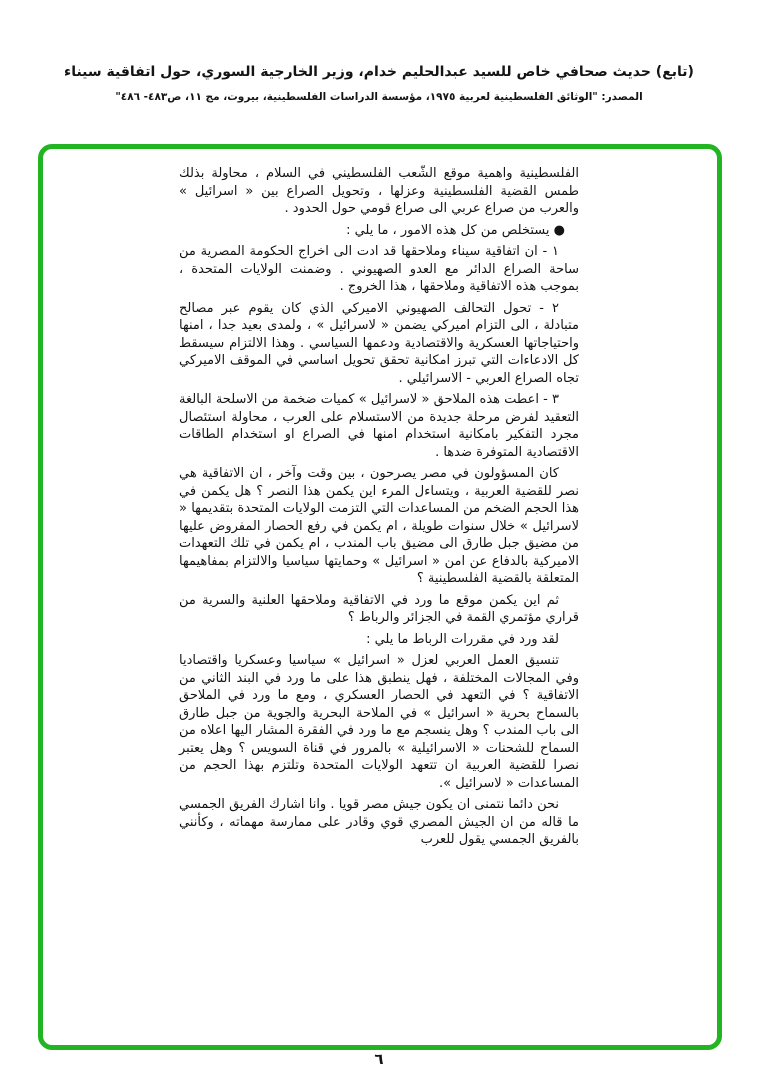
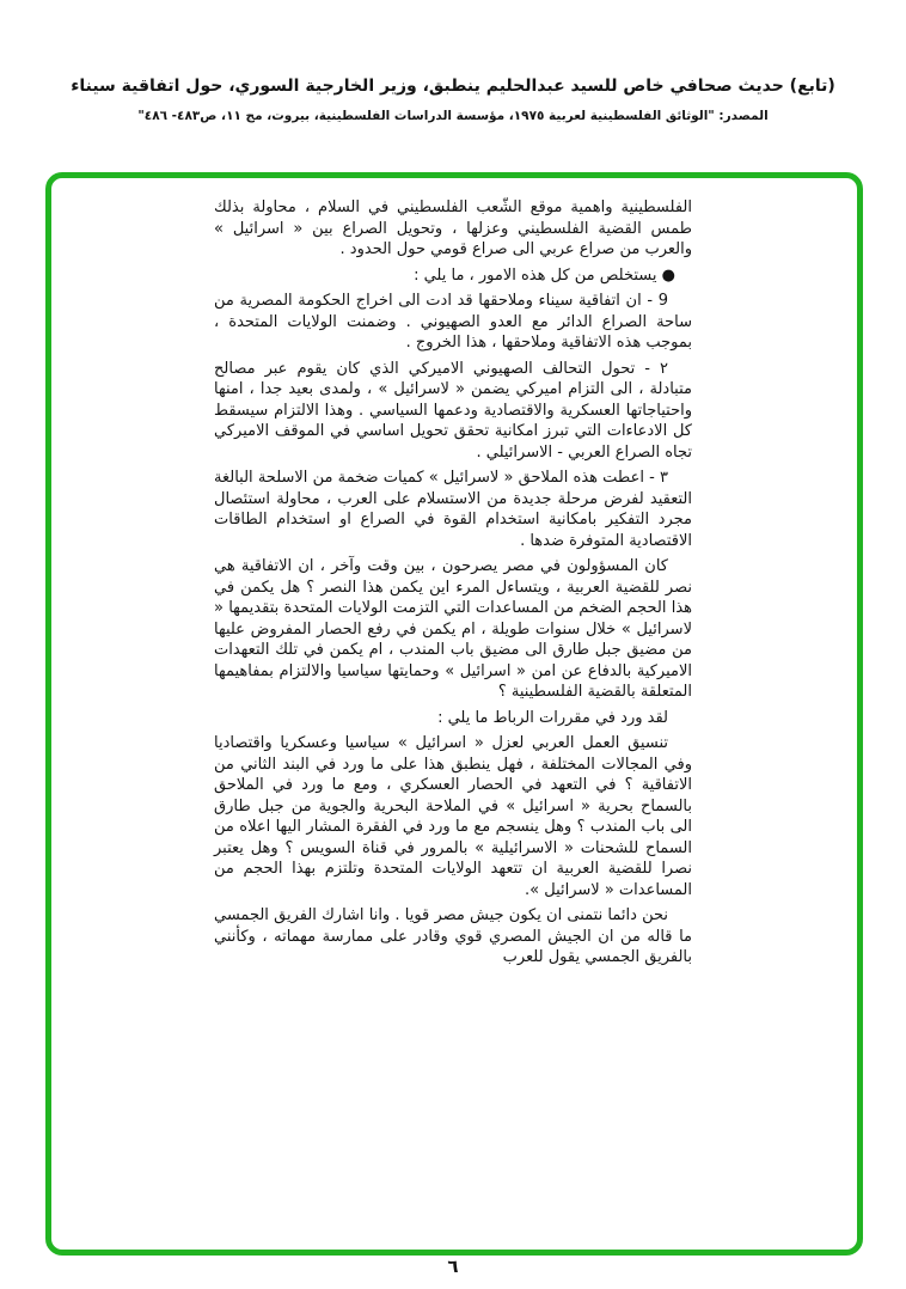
- (تابع) حديث صحافي خاص للسيد عبدالحليم خدام، وزير الخارجية السوري، حول اتفاقية سيناء
+ (تابع) حديث صحافي خاص للسيد عبدالحليم ينطبق، وزير الخارجية السوري، حول اتفاقية سيناء
  المصدر: "الوثائق الفلسطينية لعربية ١٩٧٥، مؤسسة الدراسات الفلسطينية، بيروت، مج ١١، ص٤٨٣- ٤٨٦"
- الفلسطينية واهمية موقع الشّعب الفلسطيني في السلام ، محاولة بذلك طمس القضية الفلسطينية وعزلها ، وتحويل الصراع بين « اسرائيل » والعرب من صراع عربي الى صراع قومي حول الحدود .
+ الفلسطينية واهمية موقع الشّعب الفلسطيني في السلام ، محاولة بذلك طمس القضية الفلسطيني وعزلها ، وتحويل الصراع بين « اسرائيل » والعرب من صراع عربي الى صراع قومي حول الحدود .
  ● يستخلص من كل هذه الامور ، ما يلي :
- ١ - ان اتفاقية سيناء وملاحقها قد ادت الى اخراج الحكومة المصرية من ساحة الصراع الدائر مع العدو الصهيوني . وضمنت الولايات المتحدة ، بموجب هذه الاتفاقية وملاحقها ، هذا الخروج .
+ 9 - ان اتفاقية سيناء وملاحقها قد ادت الى اخراج الحكومة المصرية من ساحة الصراع الدائر مع العدو الصهيوني . وضمنت الولايات المتحدة ، بموجب هذه الاتفاقية وملاحقها ، هذا الخروج .
  ٢ - تحول التحالف الصهيوني الاميركي الذي كان يقوم عبر مصالح متبادلة ، الى التزام اميركي يضمن « لاسرائيل » ، ولمدى بعيد جدا ، امنها واحتياجاتها العسكرية والاقتصادية ودعمها السياسي . وهذا الالتزام سيسقط كل الادعاءات التي تبرز امكانية تحقق تحويل اساسي في الموقف الاميركي تجاه الصراع العربي - الاسرائيلي .
- ٣ - اعطت هذه الملاحق « لاسرائيل » كميات ضخمة من الاسلحة البالغة التعقيد لفرض مرحلة جديدة من الاستسلام على العرب ، محاولة استئصال مجرد التفكير بامكانية استخدام امنها في الصراع او استخدام الطاقات الاقتصادية المتوفرة ضدها .
+ ٣ - اعطت هذه الملاحق « لاسرائيل » كميات ضخمة من الاسلحة البالغة التعقيد لفرض مرحلة جديدة من الاستسلام على العرب ، محاولة استئصال مجرد التفكير بامكانية استخدام القوة في الصراع او استخدام الطاقات الاقتصادية المتوفرة ضدها .
  كان المسؤولون في مصر يصرحون ، بين وقت وآخر ، ان الاتفاقية هي نصر للقضية العربية ، ويتساءل المرء اين يكمن هذا النصر ؟ هل يكمن في هذا الحجم الضخم من المساعدات التي التزمت الولايات المتحدة بتقديمها « لاسرائيل » خلال سنوات طويلة ، ام يكمن في رفع الحصار المفروض عليها من مضيق جبل طارق الى مضيق باب المندب ، ام يكمن في تلك التعهدات الاميركية بالدفاع عن امن « اسرائيل » وحمايتها سياسيا والالتزام بمفاهيمها المتعلقة بالقضية الفلسطينية ؟
- ثم اين يكمن موقع ما ورد في الاتفاقية وملاحقها العلنية والسرية من قراري مؤتمري القمة في الجزائر والرباط ؟
  لقد ورد في مقررات الرباط ما يلي :
  تنسيق العمل العربي لعزل « اسرائيل » سياسيا وعسكريا واقتصاديا وفي المجالات المختلفة ، فهل ينطبق هذا على ما ورد في البند الثاني من الاتفاقية ؟ في التعهد في الحصار العسكري ، ومع ما ورد في الملاحق بالسماح بحرية « اسرائيل » في الملاحة البحرية والجوية من جبل طارق الى باب المندب ؟ وهل ينسجم مع ما ورد في الفقرة المشار اليها اعلاه من السماح للشحنات « الاسرائيلية » بالمرور في قناة السويس ؟ وهل يعتبر نصرا للقضية العربية ان تتعهد الولايات المتحدة وتلتزم بهذا الحجم من المساعدات « لاسرائيل ».
  نحن دائما نتمنى ان يكون جيش مصر قويا . وانا اشارك الفريق الجمسي ما قاله من ان الجيش المصري قوي وقادر على ممارسة مهماته ، وكأنني بالفريق الجمسي يقول للعرب
  ٦
